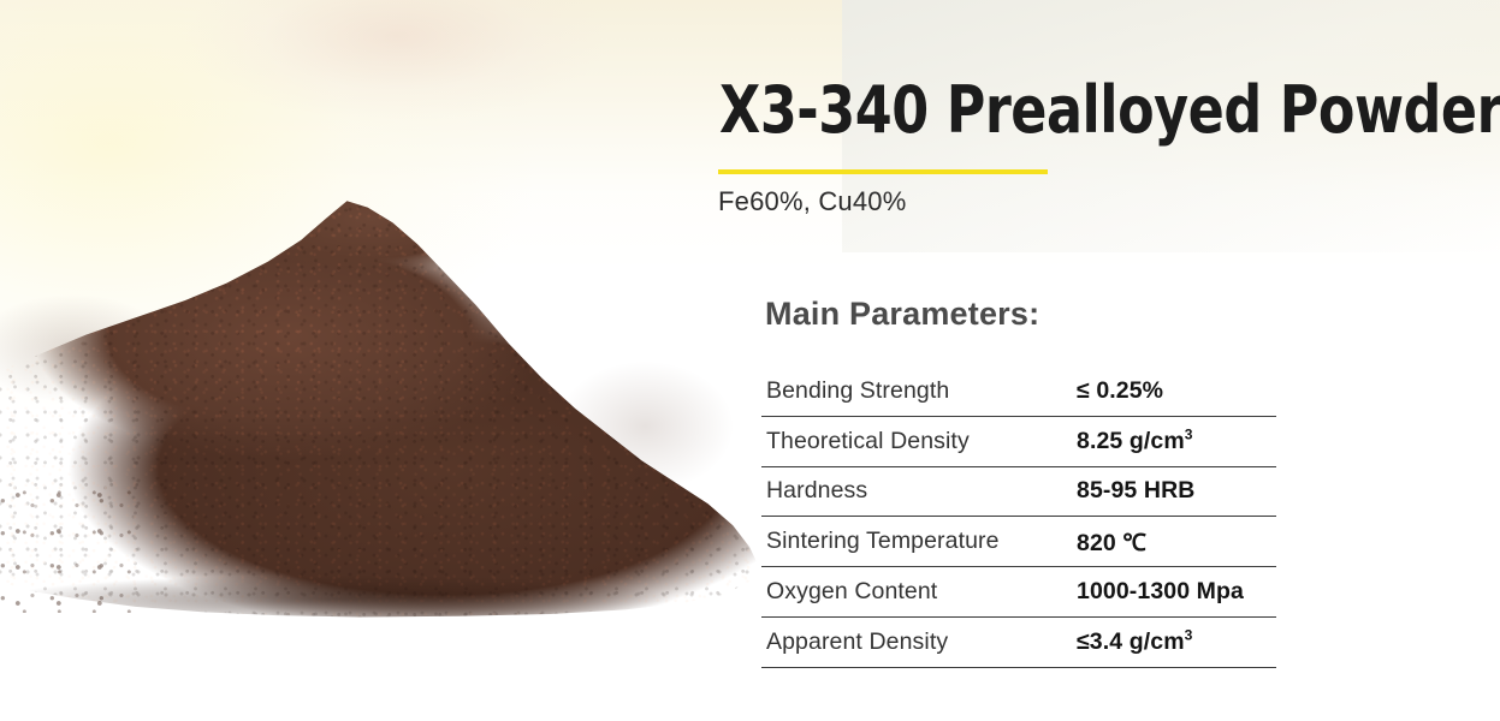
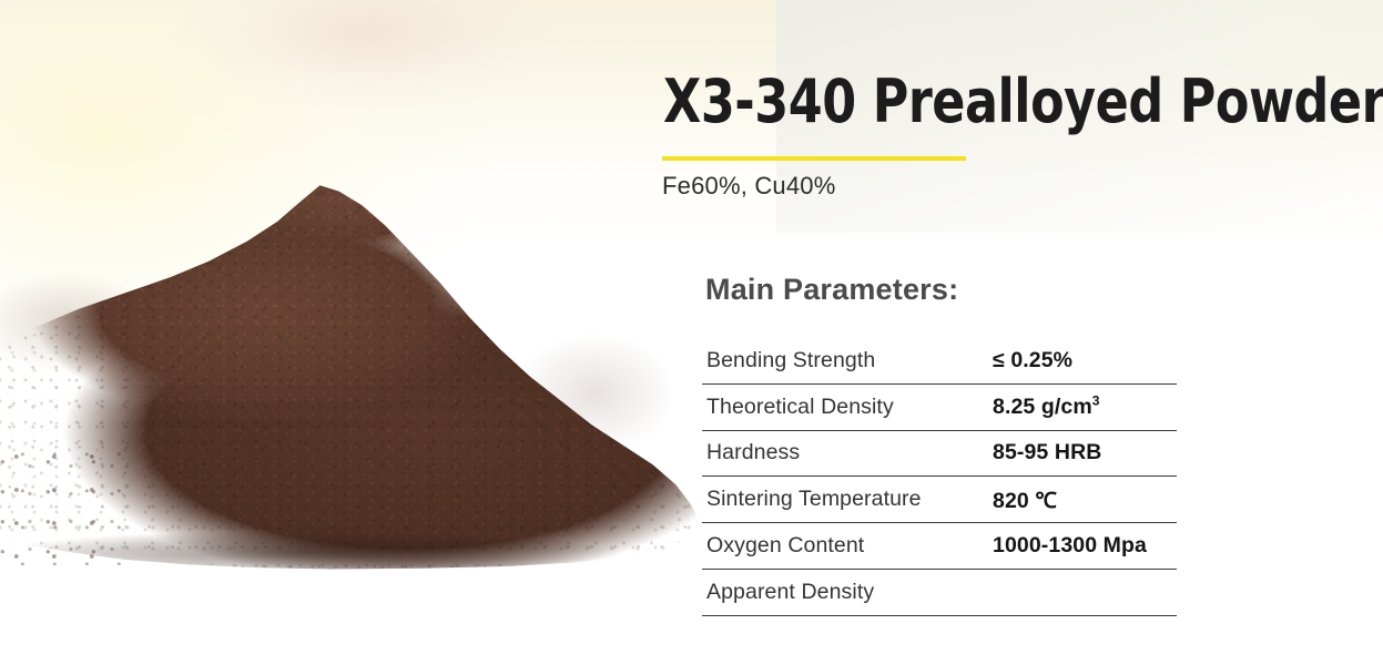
  X3-340 Prealloyed Powder
  Fe60%, Cu40%
  Main Parameters:
  Bending Strength
  ≤ 0.25%
  Theoretical Density
  8.25 g/cm3
  Hardness
  85-95 HRB
  Sintering Temperature
  820 ℃
  Oxygen Content
  1000-1300 Mpa
  Apparent Density
- ≤3.4 g/cm3
